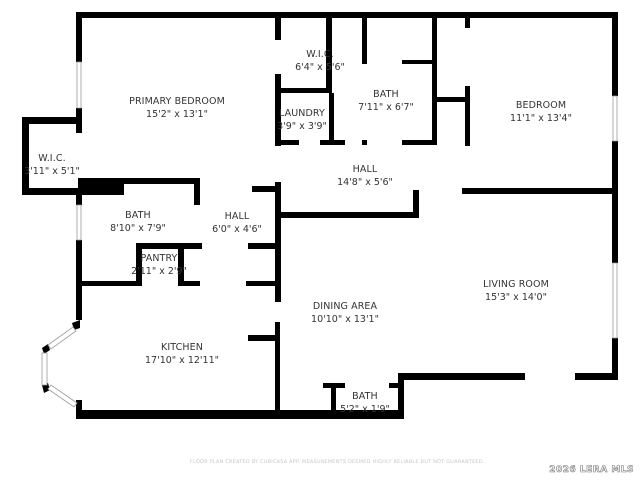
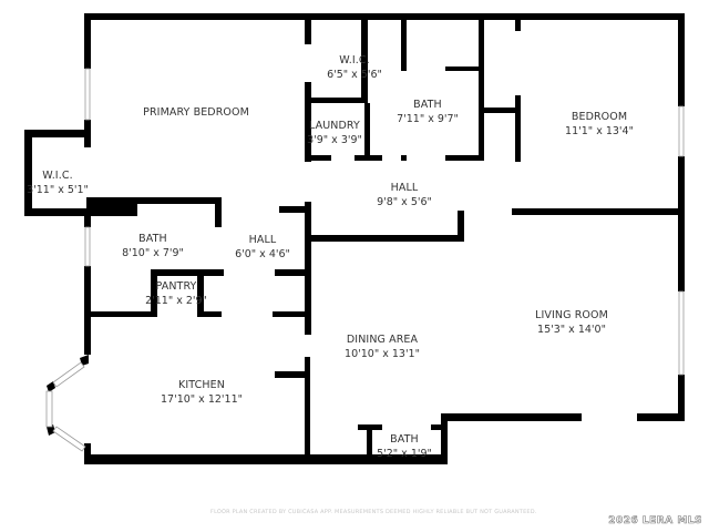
  PRIMARY BEDROOM
- 15'2" x 13'1"
  W.I.C.
- 6'4" x 5'6"
+ 6'5" x 5'6"
  BATH
- 7'11" x 6'7"
+ 7'11" x 9'7"
  LAUNDRY
  3'9" x 3'9"
  BEDROOM
  11'1" x 13'4"
  W.I.C.
  3'11" x 5'1"
  HALL
- 14'8" x 5'6"
+ 9'8" x 5'6"
  BATH
  8'10" x 7'9"
  HALL
  6'0" x 4'6"
  PANTRY
  2'11" x 2'9"
  LIVING ROOM
  15'3" x 14'0"
  DINING AREA
  10'10" x 13'1"
  KITCHEN
  17'10" x 12'11"
  BATH
  5'2" x 1'9"
  2026 LERA MLS
